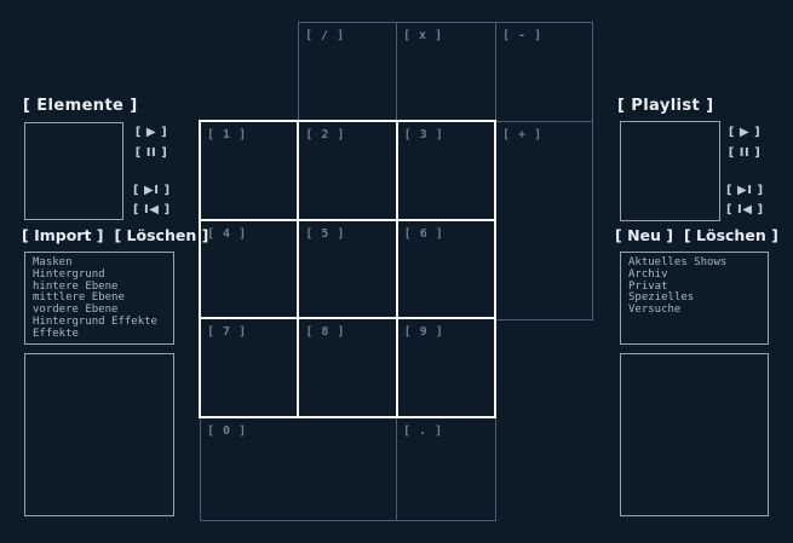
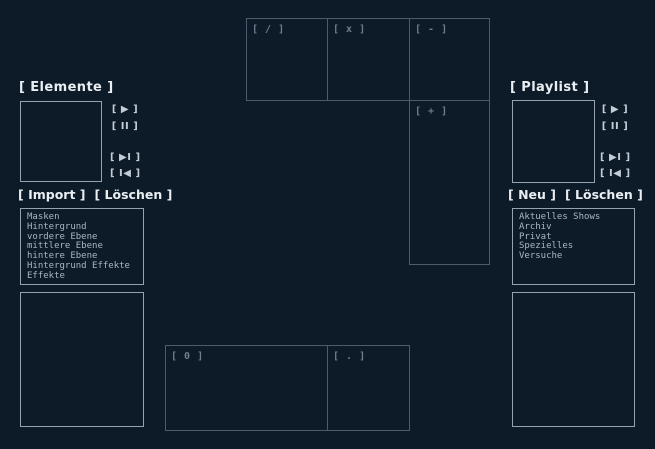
  [ Elemente ]
  [ ▶ ]
  [ II ]
  [ ▶I ]
  [ I◀ ]
  [ Import ]
  [ Löschen ]
  Masken
  Hintergrund
- hintere Ebene
+ vordere Ebene
  mittlere Ebene
- vordere Ebene
+ hintere Ebene
  Hintergrund Effekte
  Effekte
  [ Playlist ]
  [ ▶ ]
  [ II ]
  [ ▶I ]
  [ I◀ ]
  [ Neu ]
  [ Löschen ]
  Aktuelles Shows
  Archiv
  Privat
  Spezielles
  Versuche
  [ / ]
  [ x ]
  [ - ]
  [ + ]
  [ 0 ]
  [ . ]
- [ 1 ]
- [ 2 ]
- [ 3 ]
- [ 4 ]
- [ 5 ]
- [ 6 ]
- [ 7 ]
- [ 8 ]
- [ 9 ]
